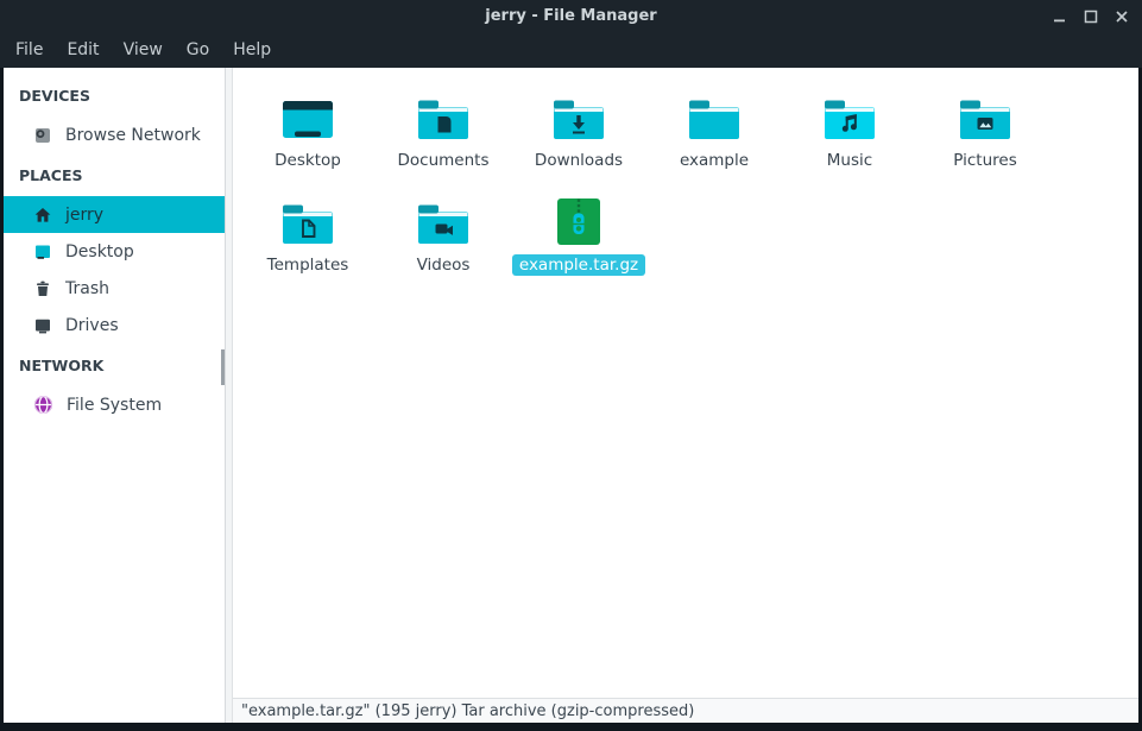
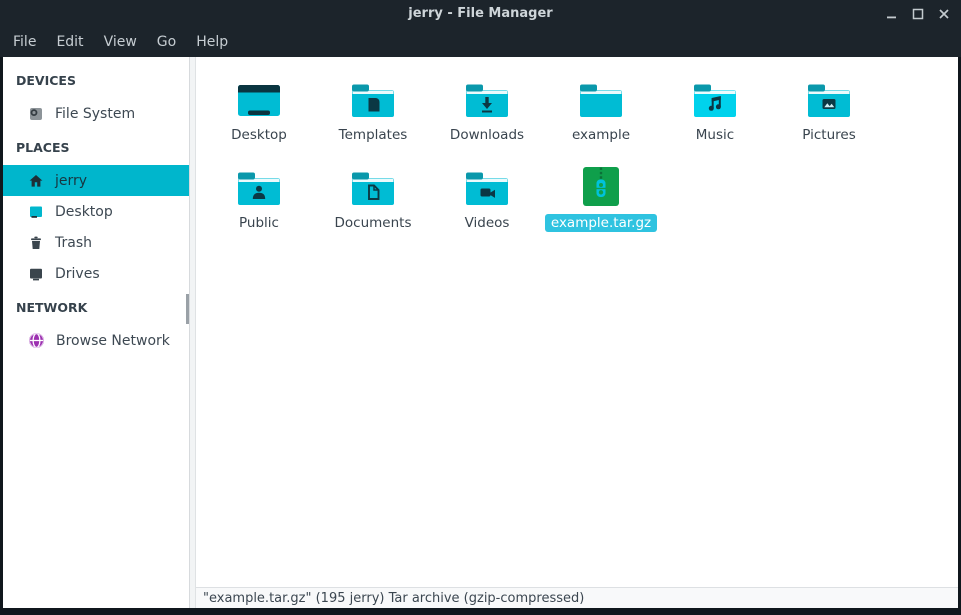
  jerry - File Manager
  File
  Edit
  View
  Go
  Help
  DEVICES
- Browse Network
+ File System
  PLACES
  jerry
  Desktop
  Trash
  Drives
  NETWORK
- File System
+ Browse Network
  Desktop
- Documents
+ Templates
  Downloads
  example
  Music
  Pictures
+ Public
- Templates
+ Documents
  Videos
  example.tar.gz
  "example.tar.gz" (195 jerry) Tar archive (gzip-compressed)
